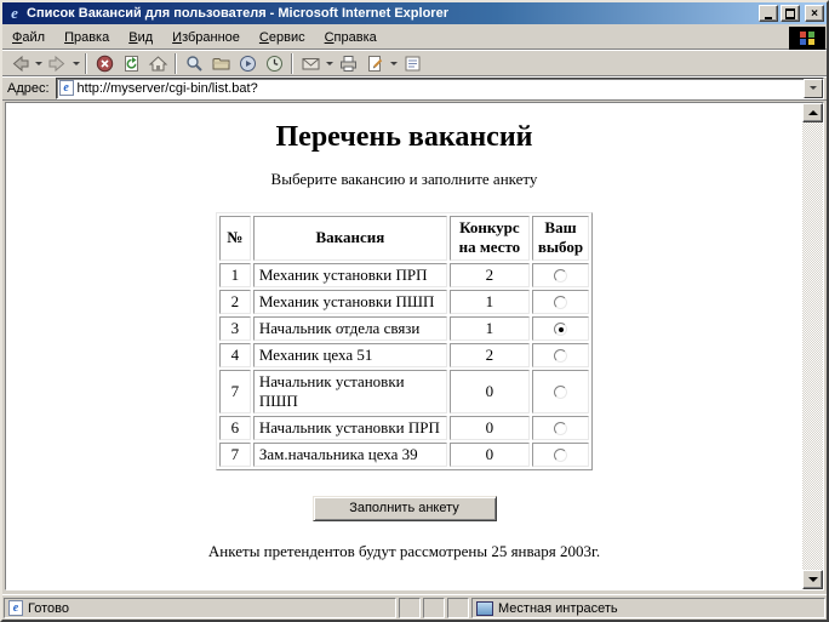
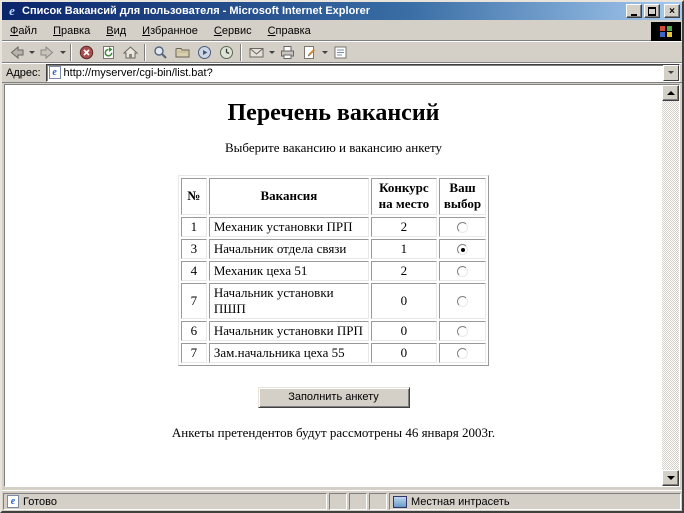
  e
  Список Вакансий для пользователя - Microsoft Internet Explorer
  ×
  Файл
  Правка
  Вид
  Избранное
  Сервис
  Справка
  Адрес:
  e
  http://myserver/cgi-bin/list.bat?
  Перечень вакансий
- Выберите вакансию и заполните анкету
+ Выберите вакансию и вакансию анкету
  №	Вакансия	Конкурс на место	Ваш выбор
  1	Механик установки ПРП	2
- 2	Механик установки ПШП	1
  3	Начальник отдела связи	1
  4	Механик цеха 51	2
  7	Начальник установки ПШП	0
  6	Начальник установки ПРП	0
- 7	Зам.начальника цеха 39	0
+ 7	Зам.начальника цеха 55	0
  Заполнить анкету
- Анкеты претендентов будут рассмотрены 25 января 2003г.
+ Анкеты претендентов будут рассмотрены 46 января 2003г.
  e
  Готово
  Местная интрасеть
